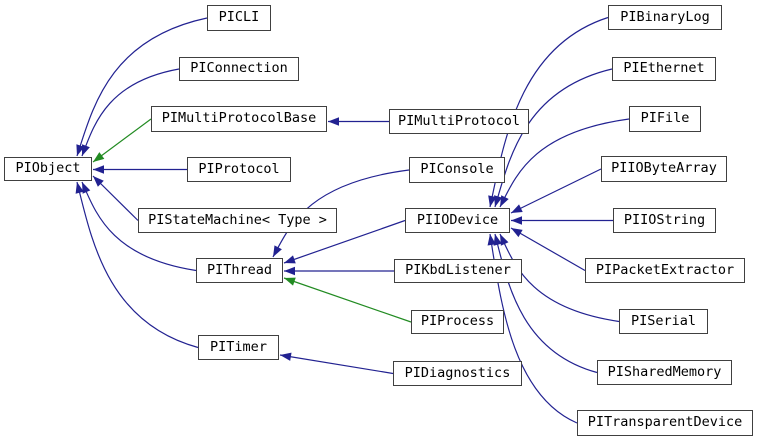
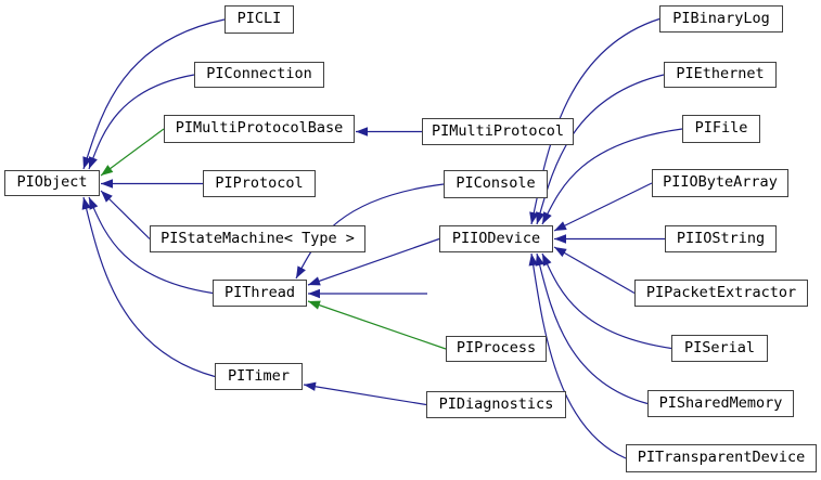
  PIObject
  PICLI
  PIConnection
  PIMultiProtocolBase
  PIMultiProtocol
  PIProtocol
  PIStateMachine< Type >
  PIConsole
  PIIODevice
  PIThread
- PIKbdListener
  PIProcess
  PITimer
  PIDiagnostics
  PIBinaryLog
  PIEthernet
  PIFile
  PIIOByteArray
  PIIOString
  PIPacketExtractor
  PISerial
  PISharedMemory
  PITransparentDevice
